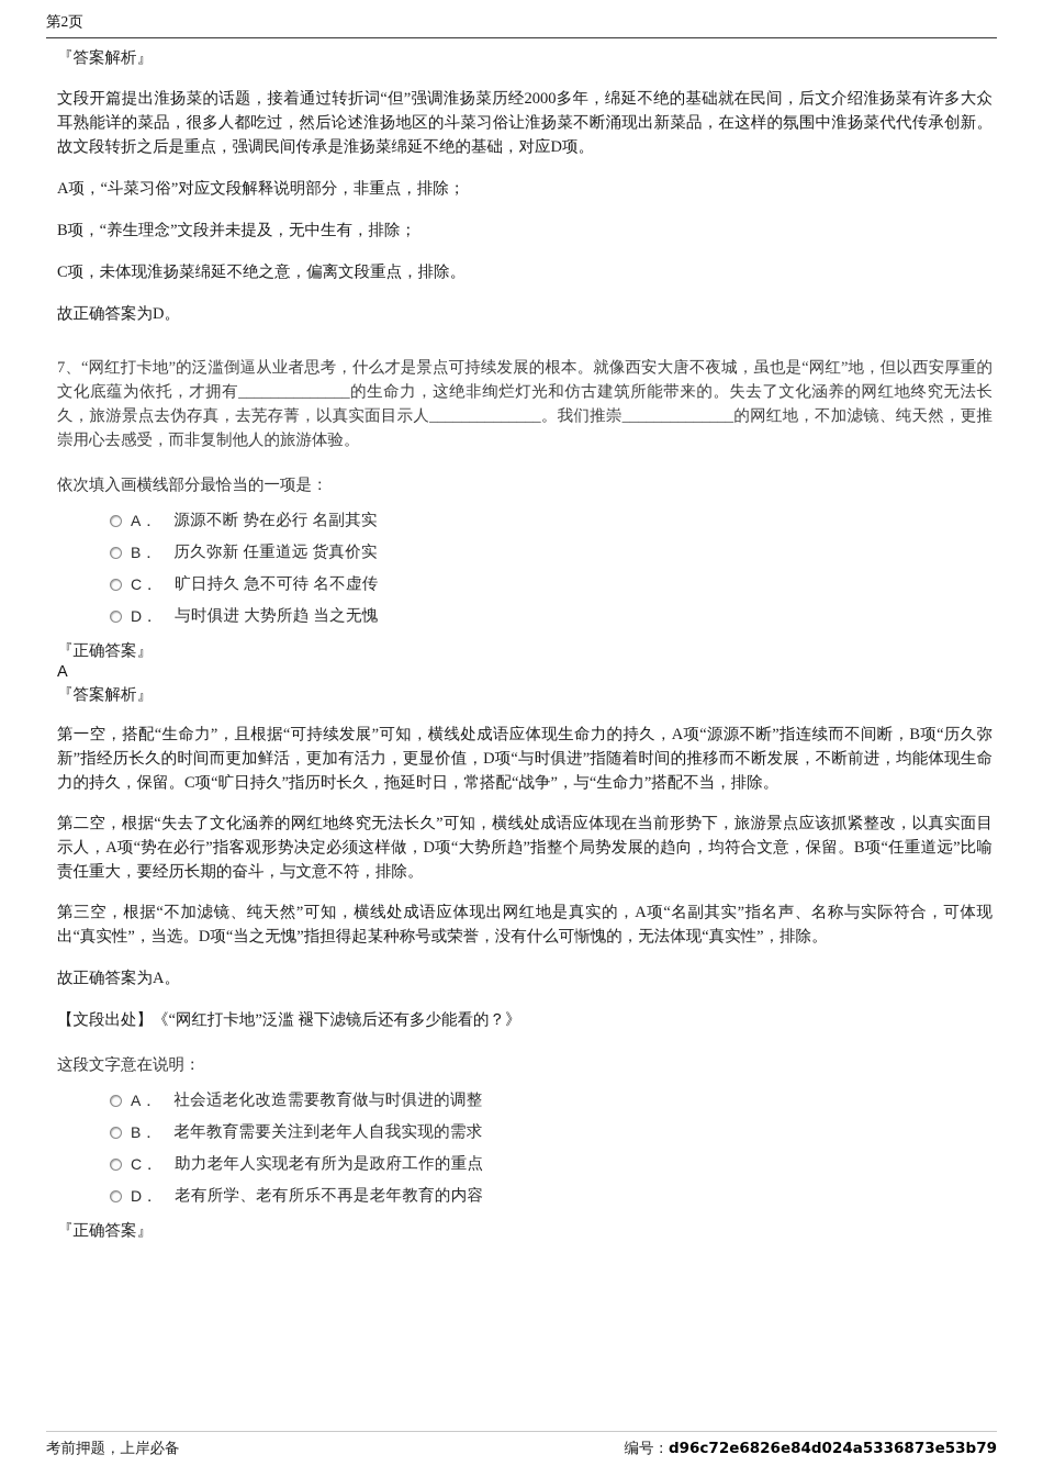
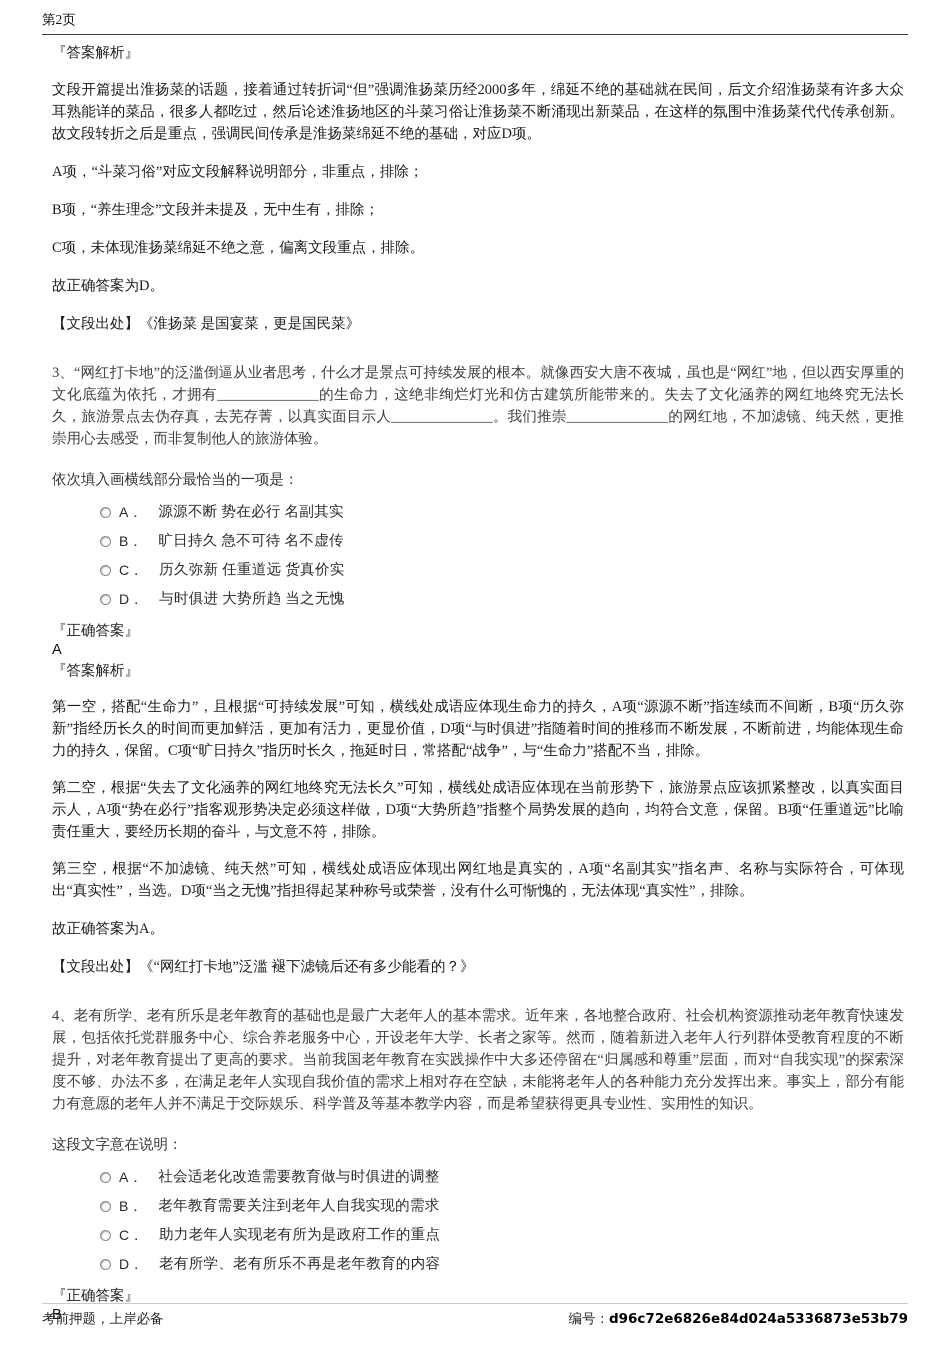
  第2页
  『答案解析』
  文段开篇提出淮扬菜的话题，接着通过转折词“但”强调淮扬菜历经2000多年，绵延不绝的基础就在民间，后文介绍淮扬菜有许多大众耳熟能详的菜品，很多人都吃过，然后论述淮扬地区的斗菜习俗让淮扬菜不断涌现出新菜品，在这样的氛围中淮扬菜代代传承创新。故文段转折之后是重点，强调民间传承是淮扬菜绵延不绝的基础，对应D项。
  A项，“斗菜习俗”对应文段解释说明部分，非重点，排除；
  B项，“养生理念”文段并未提及，无中生有，排除；
  C项，未体现淮扬菜绵延不绝之意，偏离文段重点，排除。
  故正确答案为D。
+ 【文段出处】《淮扬菜 是国宴菜，更是国民菜》
- 7、“网红打卡地”的泛滥倒逼从业者思考，什么才是景点可持续发展的根本。就像西安大唐不夜城，虽也是“网红”地，但以西安厚重的文化底蕴为依托，才拥有______________的生命力，这绝非绚烂灯光和仿古建筑所能带来的。失去了文化涵养的网红地终究无法长久，旅游景点去伪存真，去芜存菁，以真实面目示人______________。我们推崇______________的网红地，不加滤镜、纯天然，更推崇用心去感受，而非复制他人的旅游体验。
+ 3、“网红打卡地”的泛滥倒逼从业者思考，什么才是景点可持续发展的根本。就像西安大唐不夜城，虽也是“网红”地，但以西安厚重的文化底蕴为依托，才拥有______________的生命力，这绝非绚烂灯光和仿古建筑所能带来的。失去了文化涵养的网红地终究无法长久，旅游景点去伪存真，去芜存菁，以真实面目示人______________。我们推崇______________的网红地，不加滤镜、纯天然，更推崇用心去感受，而非复制他人的旅游体验。
  依次填入画横线部分最恰当的一项是：
  A．
  源源不断 势在必行 名副其实
  B．
- 历久弥新 任重道远 货真价实
+ 旷日持久 急不可待 名不虚传
  C．
- 旷日持久 急不可待 名不虚传
+ 历久弥新 任重道远 货真价实
  D．
  与时俱进 大势所趋 当之无愧
  『正确答案』
  A
  『答案解析』
  第一空，搭配“生命力”，且根据“可持续发展”可知，横线处成语应体现生命力的持久，A项“源源不断”指连续而不间断，B项“历久弥新”指经历长久的时间而更加鲜活，更加有活力，更显价值，D项“与时俱进”指随着时间的推移而不断发展，不断前进，均能体现生命力的持久，保留。C项“旷日持久”指历时长久，拖延时日，常搭配“战争”，与“生命力”搭配不当，排除。
  第二空，根据“失去了文化涵养的网红地终究无法长久”可知，横线处成语应体现在当前形势下，旅游景点应该抓紧整改，以真实面目示人，A项“势在必行”指客观形势决定必须这样做，D项“大势所趋”指整个局势发展的趋向，均符合文意，保留。B项“任重道远”比喻责任重大，要经历长期的奋斗，与文意不符，排除。
  第三空，根据“不加滤镜、纯天然”可知，横线处成语应体现出网红地是真实的，A项“名副其实”指名声、名称与实际符合，可体现出“真实性”，当选。D项“当之无愧”指担得起某种称号或荣誉，没有什么可惭愧的，无法体现“真实性”，排除。
  故正确答案为A。
  【文段出处】《“网红打卡地”泛滥 褪下滤镜后还有多少能看的？》
+ 4、老有所学、老有所乐是老年教育的基础也是最广大老年人的基本需求。近年来，各地整合政府、社会机构资源推动老年教育快速发展，包括依托党群服务中心、综合养老服务中心，开设老年大学、长者之家等。然而，随着新进入老年人行列群体受教育程度的不断提升，对老年教育提出了更高的要求。当前我国老年教育在实践操作中大多还停留在“归属感和尊重”层面，而对“自我实现”的探索深度不够、办法不多，在满足老年人实现自我价值的需求上相对存在空缺，未能将老年人的各种能力充分发挥出来。事实上，部分有能力有意愿的老年人并不满足于交际娱乐、科学普及等基本教学内容，而是希望获得更具专业性、实用性的知识。
  这段文字意在说明：
  A．
  社会适老化改造需要教育做与时俱进的调整
  B．
  老年教育需要关注到老年人自我实现的需求
  C．
  助力老年人实现老有所为是政府工作的重点
  D．
  老有所学、老有所乐不再是老年教育的内容
  『正确答案』
+ B
  考前押题，上岸必备
  编号：d96c72e6826e84d024a5336873e53b79
